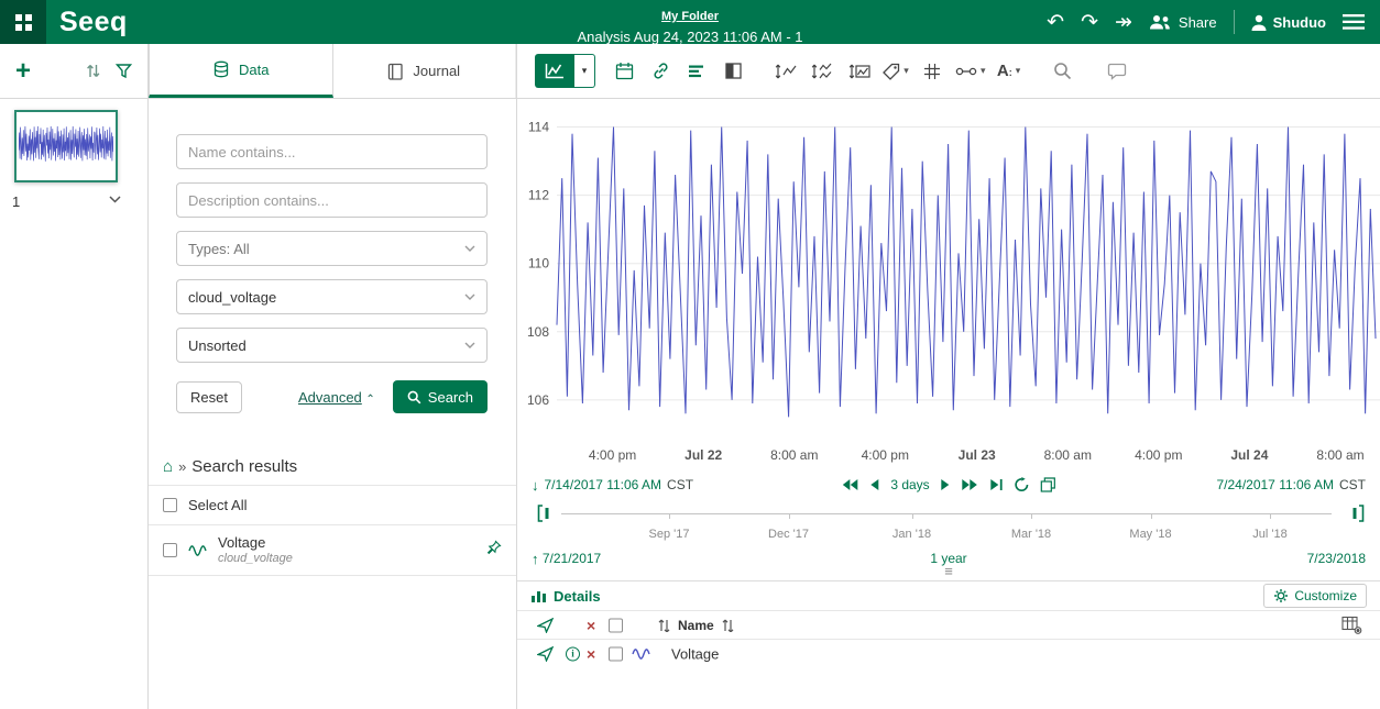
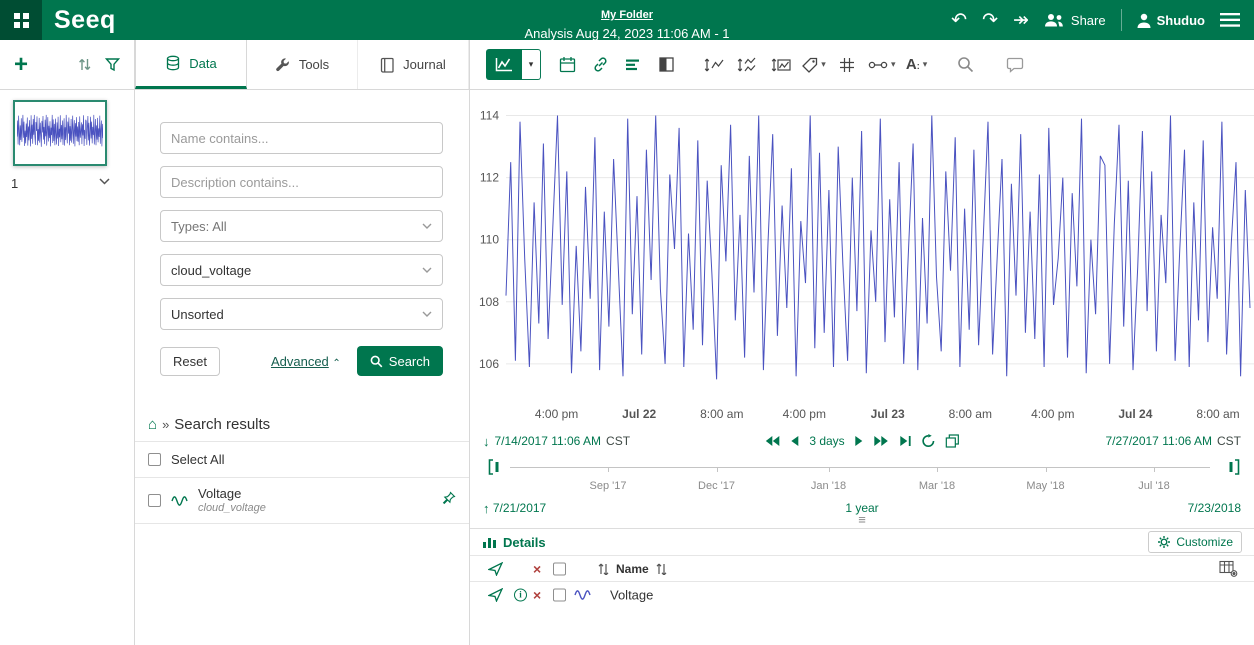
  Seeq
  My Folder
  Analysis Aug 24, 2023 11:06 AM - 1
  ↶
  ↷
  ↠
  Share
  Shuduo
  +
  Data
+ Tools
  Journal
  ▾
  ▾
  ▾
  A:
  ▾
  1
  Name contains...
  Description contains...
  Types: All
  cloud_voltage
  Unsorted
  Reset
  Advanced ⌃
  Search
  ⌂
  »
  Search results
  Select All
  Voltage
  cloud_voltage
  106
  108
  110
  112
  114
  4:00 pm
  Jul 22
  8:00 am
  4:00 pm
  Jul 23
  8:00 am
  4:00 pm
  Jul 24
  8:00 am
  ↓
  7/14/2017 11:06 AM
  CST
  3 days
- 7/24/2017 11:06 AM
+ 7/27/2017 11:06 AM
  CST
  Sep '17
  Dec '17
  Jan '18
  Mar '18
  May '18
  Jul '18
  ↑
  7/21/2017
  1 year
  7/23/2018
  ≡
  Details
  Customize
  ×
  Name
  i
  ×
  Voltage
